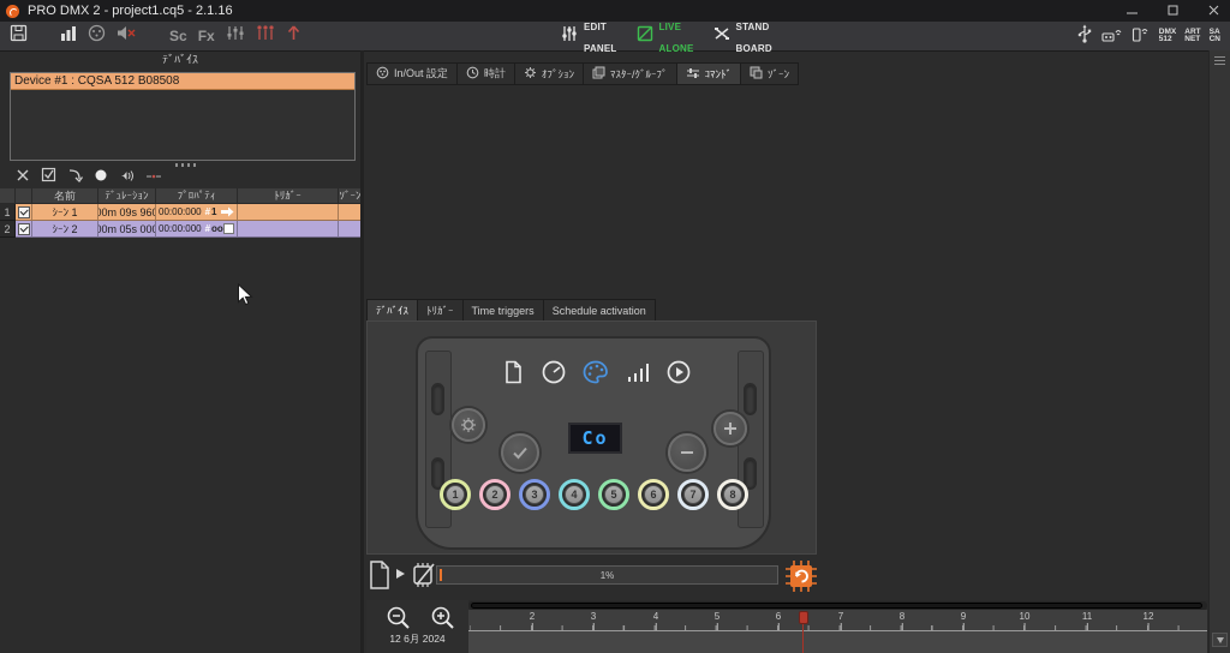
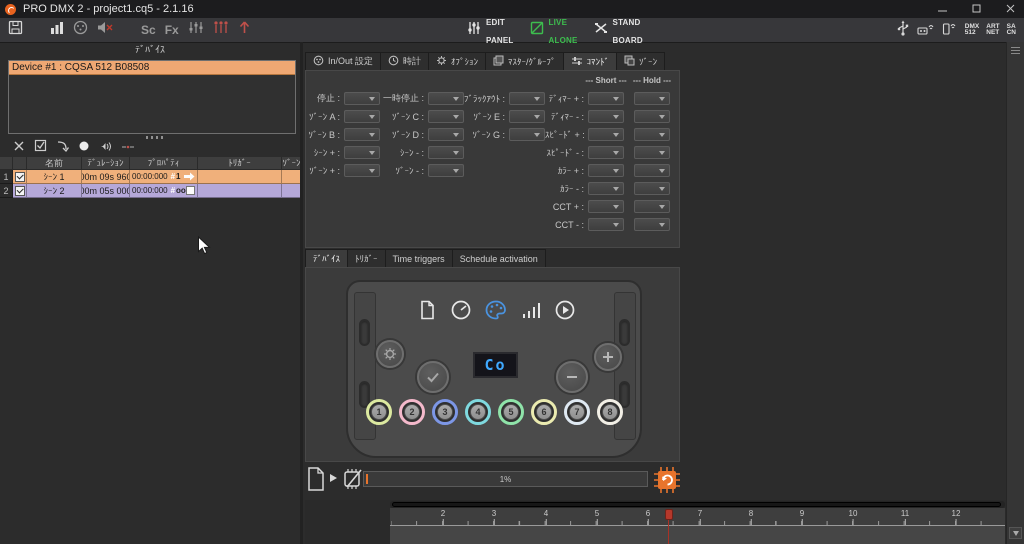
  PRO DMX 2 - project1.cq5 - 2.1.16
  Sc
  Fx
  EDIT
  PANEL
  LIVE
  ALONE
  STAND
  BOARD
  ﾃﾞﾊﾞｲｽ
  Device #1 : CQSA 512 B08508
  名前
  ﾃﾞｭﾚｰｼｮﾝ
  ﾌﾟﾛﾊﾟﾃｨ
  ﾄﾘｶﾞｰ
  ｿﾞｰﾝ
  1
  ｼｰﾝ 1
  00m 09s 96
  00:00:000
  #
  1
  2
  ｼｰﾝ 2
  00m 05s 00
  00:00:000
  #
  oo
  In/Out 設定
  時計
  ｵﾌﾟｼｮﾝ
  ﾏｽﾀｰ/ｸﾞﾙｰﾌﾟ
  ｺﾏﾝﾄﾞ
  ｿﾞｰﾝ
+ --- Short ---
+ --- Hold ---
+ 停止 :
+ 一時停止 :
+ ﾌﾞﾗｯｸｱｳﾄ :
+ ｿﾞｰﾝ A :
+ ｿﾞｰﾝ C :
+ ｿﾞｰﾝ E :
+ ｿﾞｰﾝ B :
+ ｿﾞｰﾝ D :
+ ｿﾞｰﾝ G :
+ ｼｰﾝ + :
+ ｼｰﾝ - :
+ ｿﾞｰﾝ + :
+ ｿﾞｰﾝ - :
+ ﾃﾞｨﾏｰ + :
+ ﾃﾞｨﾏｰ - :
+ ｽﾋﾟｰﾄﾞ + :
+ ｽﾋﾟｰﾄﾞ - :
+ ｶﾗｰ + :
+ ｶﾗｰ - :
+ CCT + :
+ CCT - :
  ﾃﾞﾊﾞｲｽ
  ﾄﾘｶﾞｰ
  Time triggers
  Schedule activation
  Co
  1
  2
  3
  4
  5
  6
  7
  8
  1%
- 12 6月 2024
  2
  3
  4
  5
  6
  7
  8
  9
  10
  11
  12
